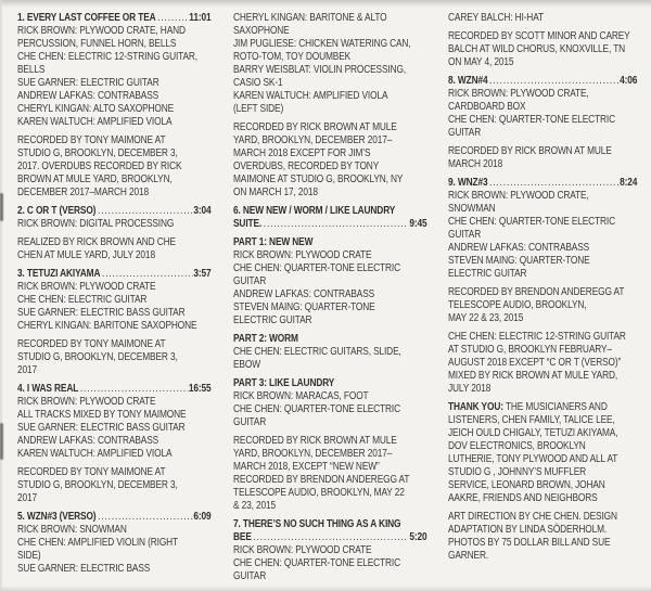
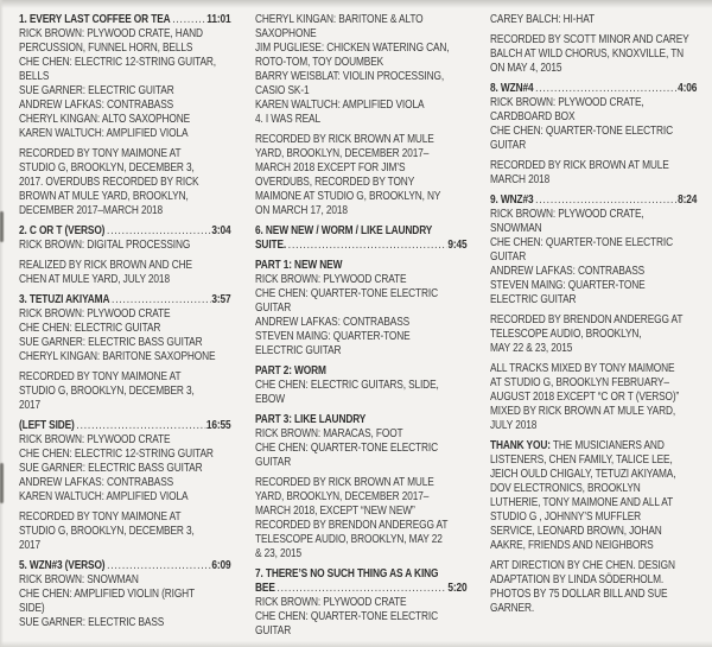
  1. EVERY LAST COFFEE OR TEA
  11:01
  RICK BROWN: PLYWOOD CRATE, HAND
  PERCUSSION, FUNNEL HORN, BELLS
  CHE CHEN: ELECTRIC 12-STRING GUITAR,
  BELLS
  SUE GARNER: ELECTRIC GUITAR
  ANDREW LAFKAS: CONTRABASS
  CHERYL KINGAN: ALTO SAXOPHONE
  KAREN WALTUCH: AMPLIFIED VIOLA
  RECORDED BY TONY MAIMONE AT
  STUDIO G, BROOKLYN, DECEMBER 3,
  2017. OVERDUBS RECORDED BY RICK
  BROWN AT MULE YARD, BROOKLYN,
  DECEMBER 2017–MARCH 2018
  2. C OR T (VERSO)
  3:04
  RICK BROWN: DIGITAL PROCESSING
  REALIZED BY RICK BROWN AND CHE
  CHEN AT MULE YARD, JULY 2018
  3. TETUZI AKIYAMA
  3:57
  RICK BROWN: PLYWOOD CRATE
  CHE CHEN: ELECTRIC GUITAR
  SUE GARNER: ELECTRIC BASS GUITAR
  CHERYL KINGAN: BARITONE SAXOPHONE
  RECORDED BY TONY MAIMONE AT
  STUDIO G, BROOKLYN, DECEMBER 3,
  2017
- 4. I WAS REAL
+ (LEFT SIDE)
  16:55
  RICK BROWN: PLYWOOD CRATE
- ALL TRACKS MIXED BY TONY MAIMONE
+ CHE CHEN: ELECTRIC 12-STRING GUITAR
  SUE GARNER: ELECTRIC BASS GUITAR
  ANDREW LAFKAS: CONTRABASS
  KAREN WALTUCH: AMPLIFIED VIOLA
  RECORDED BY TONY MAIMONE AT
  STUDIO G, BROOKLYN, DECEMBER 3,
  2017
  5. WZN#3 (VERSO)
  6:09
  RICK BROWN: SNOWMAN
  CHE CHEN: AMPLIFIED VIOLIN (RIGHT
  SIDE)
  SUE GARNER: ELECTRIC BASS
  CHERYL KINGAN: BARITONE & ALTO
  SAXOPHONE
  JIM PUGLIESE: CHICKEN WATERING CAN,
  ROTO-TOM, TOY DOUMBEK
  BARRY WEISBLAT: VIOLIN PROCESSING,
  CASIO SK-1
  KAREN WALTUCH: AMPLIFIED VIOLA
- (LEFT SIDE)
+ 4. I WAS REAL
  RECORDED BY RICK BROWN AT MULE
  YARD, BROOKLYN, DECEMBER 2017–
  MARCH 2018 EXCEPT FOR JIM’S
  OVERDUBS, RECORDED BY TONY
  MAIMONE AT STUDIO G, BROOKLYN, NY
  ON MARCH 17, 2018
  6. NEW NEW / WORM / LIKE LAUNDRY
  SUITE.
  9:45
  PART 1: NEW NEW
  RICK BROWN: PLYWOOD CRATE
  CHE CHEN: QUARTER-TONE ELECTRIC
  GUITAR
  ANDREW LAFKAS: CONTRABASS
  STEVEN MAING: QUARTER-TONE
  ELECTRIC GUITAR
  PART 2: WORM
  CHE CHEN: ELECTRIC GUITARS, SLIDE,
  EBOW
  PART 3: LIKE LAUNDRY
  RICK BROWN: MARACAS, FOOT
  CHE CHEN: QUARTER-TONE ELECTRIC
  GUITAR
  RECORDED BY RICK BROWN AT MULE
  YARD, BROOKLYN, DECEMBER 2017–
  MARCH 2018, EXCEPT “NEW NEW”
  RECORDED BY BRENDON ANDEREGG AT
  TELESCOPE AUDIO, BROOKLYN, MAY 22
  & 23, 2015
  7. THERE’S NO SUCH THING AS A KING
  BEE
  5:20
  RICK BROWN: PLYWOOD CRATE
  CHE CHEN: QUARTER-TONE ELECTRIC
  GUITAR
  CAREY BALCH: HI-HAT
  RECORDED BY SCOTT MINOR AND CAREY
  BALCH AT WILD CHORUS, KNOXVILLE, TN
  ON MAY 4, 2015
  8. WZN#4
  4:06
  RICK BROWN: PLYWOOD CRATE,
  CARDBOARD BOX
  CHE CHEN: QUARTER-TONE ELECTRIC
  GUITAR
  RECORDED BY RICK BROWN AT MULE
  MARCH 2018
  9. WNZ#3
  8:24
  RICK BROWN: PLYWOOD CRATE,
  SNOWMAN
  CHE CHEN: QUARTER-TONE ELECTRIC
  GUITAR
  ANDREW LAFKAS: CONTRABASS
  STEVEN MAING: QUARTER-TONE
  ELECTRIC GUITAR
  RECORDED BY BRENDON ANDEREGG AT
  TELESCOPE AUDIO, BROOKLYN,
  MAY 22 & 23, 2015
- CHE CHEN: ELECTRIC 12-STRING GUITAR
+ ALL TRACKS MIXED BY TONY MAIMONE
  AT STUDIO G, BROOKLYN FEBRUARY–
  AUGUST 2018 EXCEPT “C OR T (VERSO)”
  MIXED BY RICK BROWN AT MULE YARD,
  JULY 2018
  THANK YOU: THE MUSICIANERS AND
  LISTENERS, CHEN FAMILY, TALICE LEE,
  JEICH OULD CHIGALY, TETUZI AKIYAMA,
  DOV ELECTRONICS, BROOKLYN
- LUTHERIE, TONY PLYWOOD AND ALL AT
+ LUTHERIE, TONY MAIMONE AND ALL AT
  STUDIO G , JOHNNY’S MUFFLER
  SERVICE, LEONARD BROWN, JOHAN
  AAKRE, FRIENDS AND NEIGHBORS
  ART DIRECTION BY CHE CHEN. DESIGN
  ADAPTATION BY LINDA SÖDERHOLM.
  PHOTOS BY 75 DOLLAR BILL AND SUE
  GARNER.
